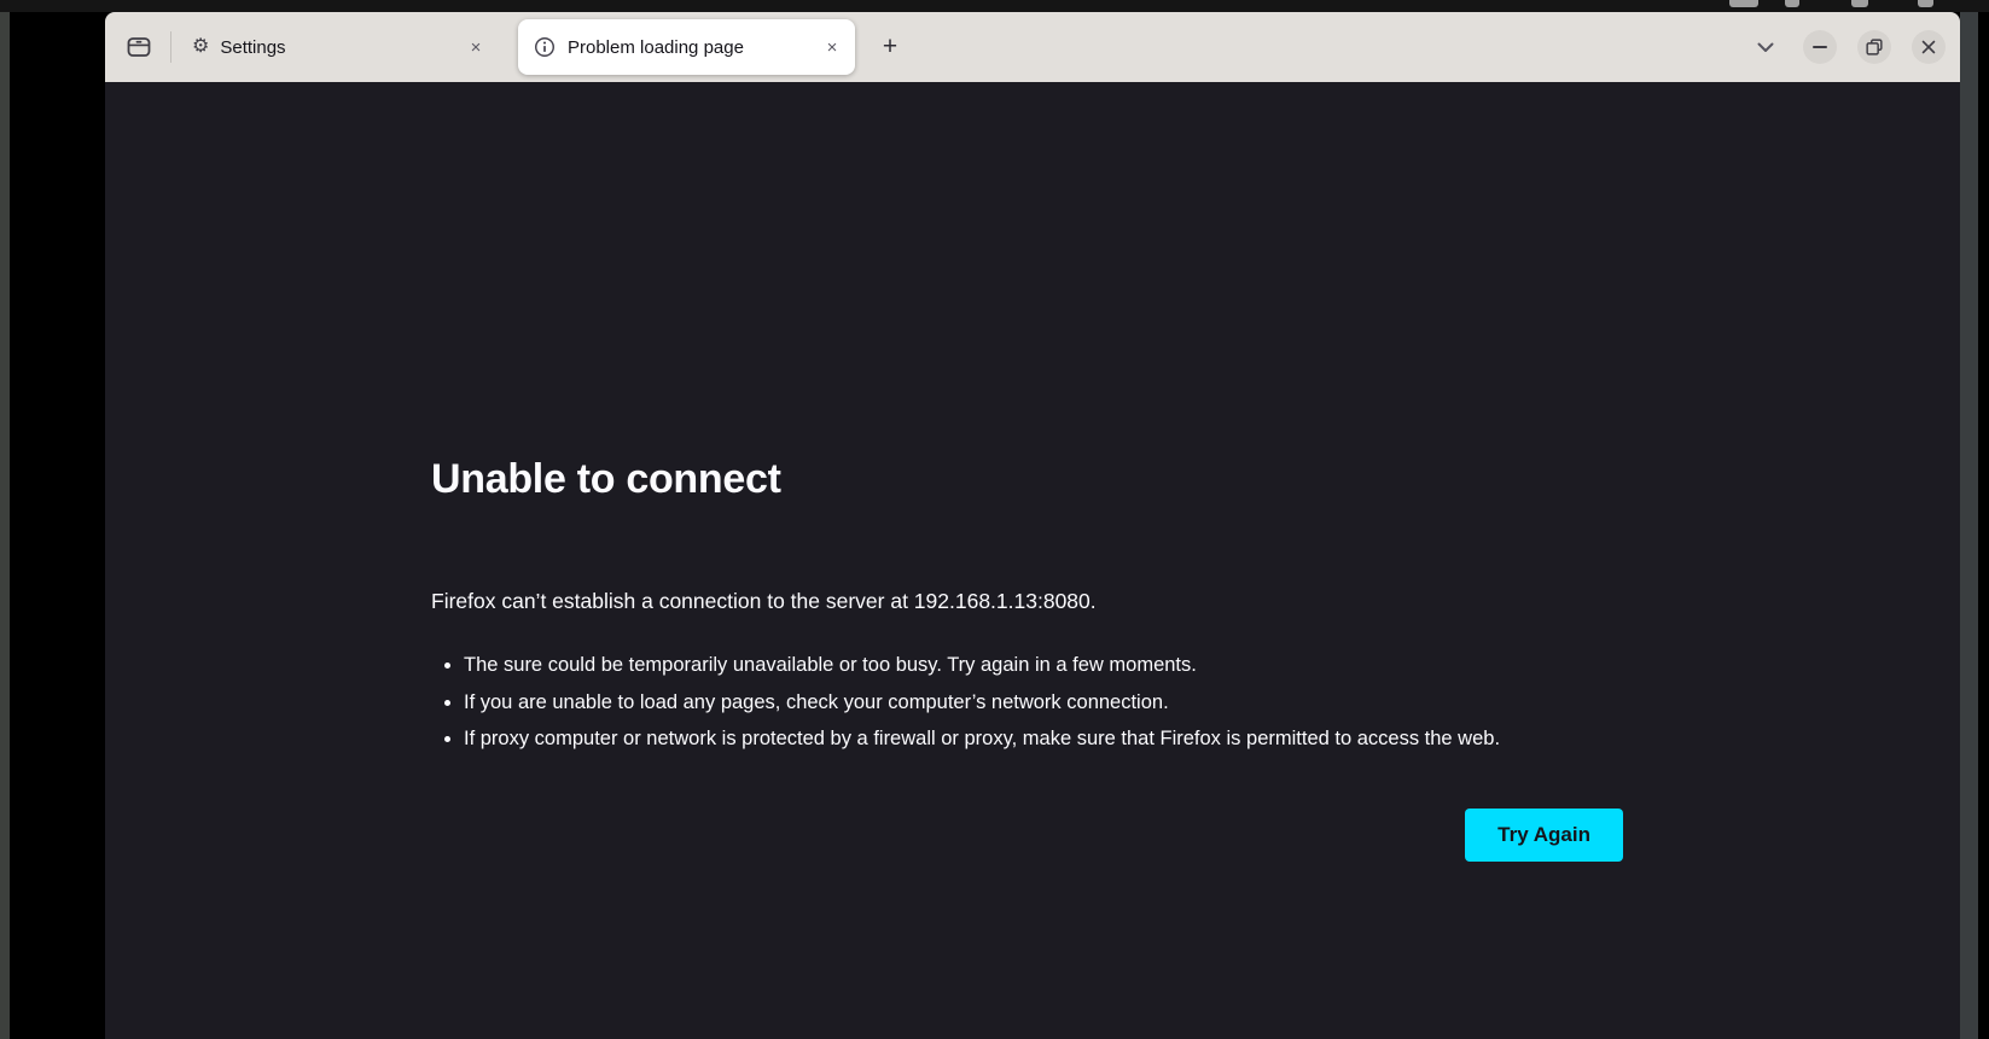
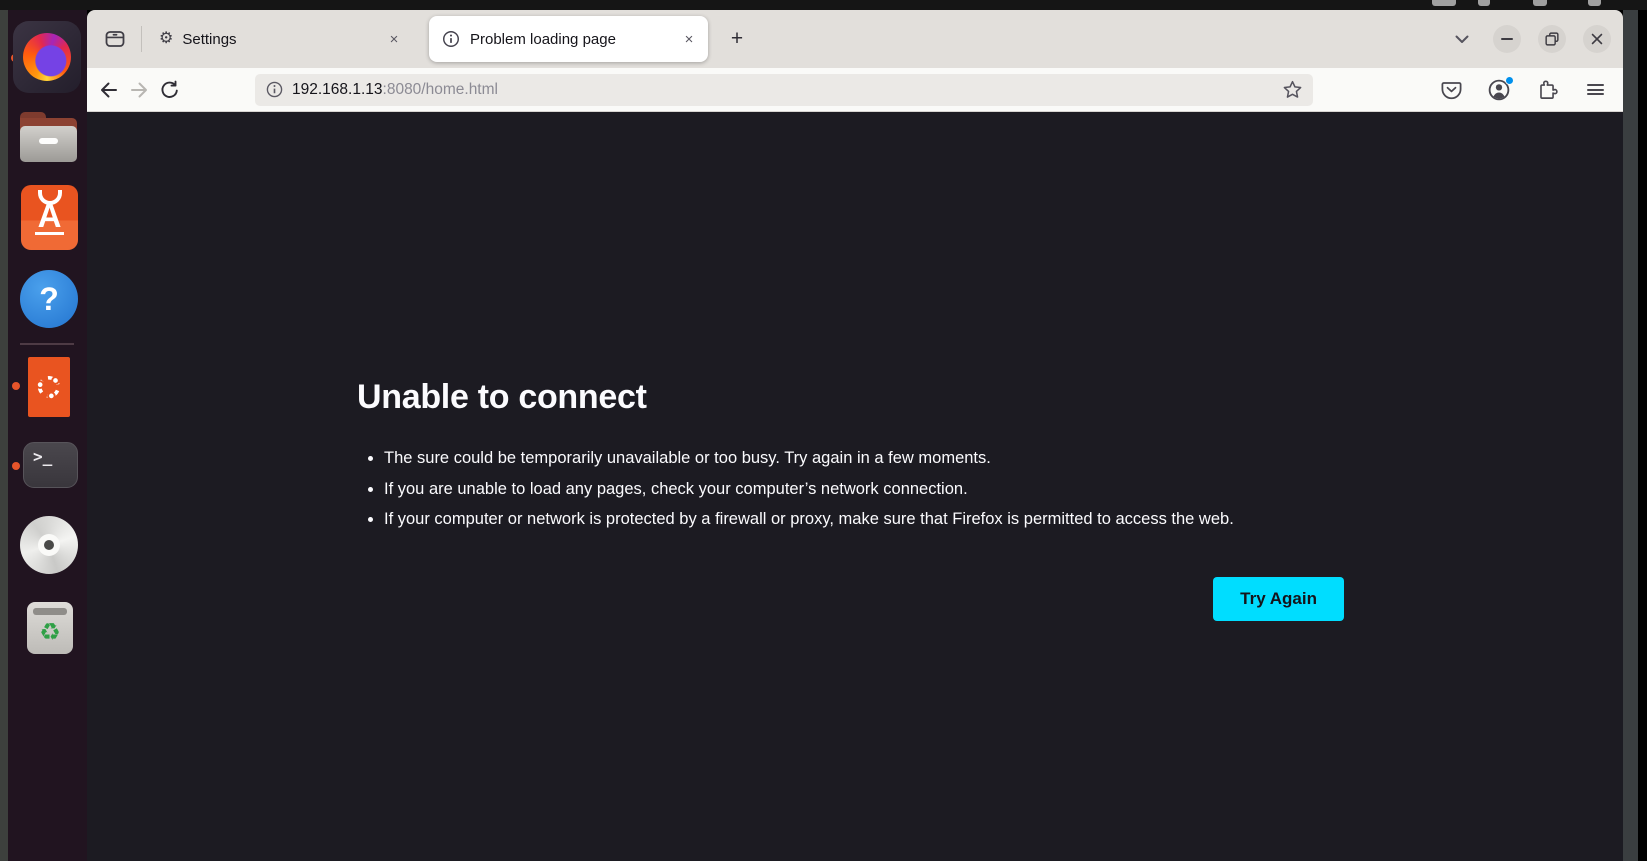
+ A
+ ?
+ >_
+ ♻
  ⚙
  Settings
  ×
  Problem loading page
  ×
  +
+ 192.168.1.13:8080/home.html
  Unable to connect
- Firefox can’t establish a connection to the server at 192.168.1.13:8080.
  The sure could be temporarily unavailable or too busy. Try again in a few moments.
  If you are unable to load any pages, check your computer’s network connection.
- If proxy computer or network is protected by a firewall or proxy, make sure that Firefox is permitted to access the web.
+ If your computer or network is protected by a firewall or proxy, make sure that Firefox is permitted to access the web.
  Try Again
